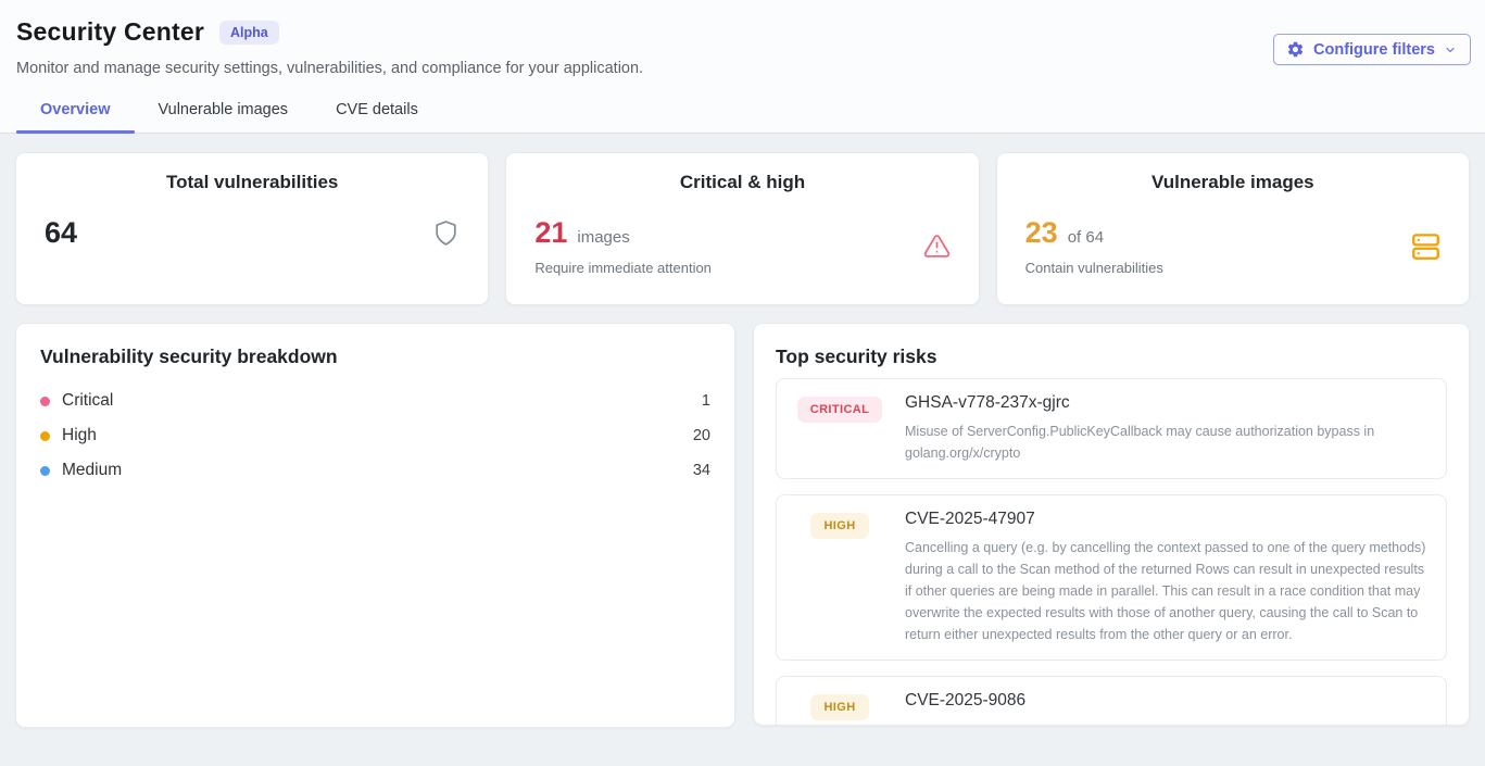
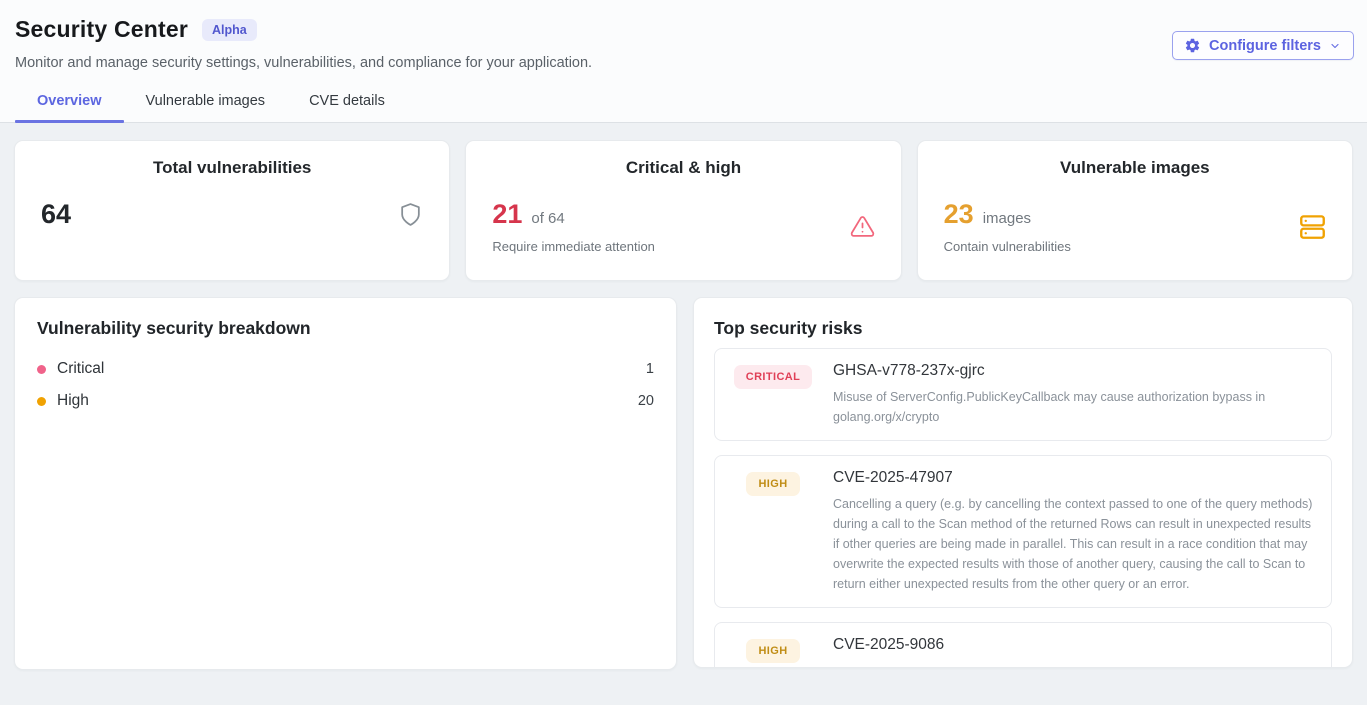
  Security Center
  Alpha
  Configure filters
  Monitor and manage security settings, vulnerabilities, and compliance for your application.
  Overview
  Vulnerable images
  CVE details
  Total vulnerabilities
  64
  Critical & high
  21
- images
+ of 64
  Require immediate attention
  Vulnerable images
  23
- of 64
+ images
  Contain vulnerabilities
  Vulnerability security breakdown
  Critical
  1
  High
  20
- Medium
- 34
  Top security risks
  CRITICAL
  GHSA-v778-237x-gjrc
  Misuse of ServerConfig.PublicKeyCallback may cause authorization bypass in golang.org/x/crypto
  HIGH
  CVE-2025-47907
  Cancelling a query (e.g. by cancelling the context passed to one of the query methods) during a call to the Scan method of the returned Rows can result in unexpected results if other queries are being made in parallel. This can result in a race condition that may overwrite the expected results with those of another query, causing the call to Scan to return either unexpected results from the other query or an error.
  HIGH
  CVE-2025-9086
